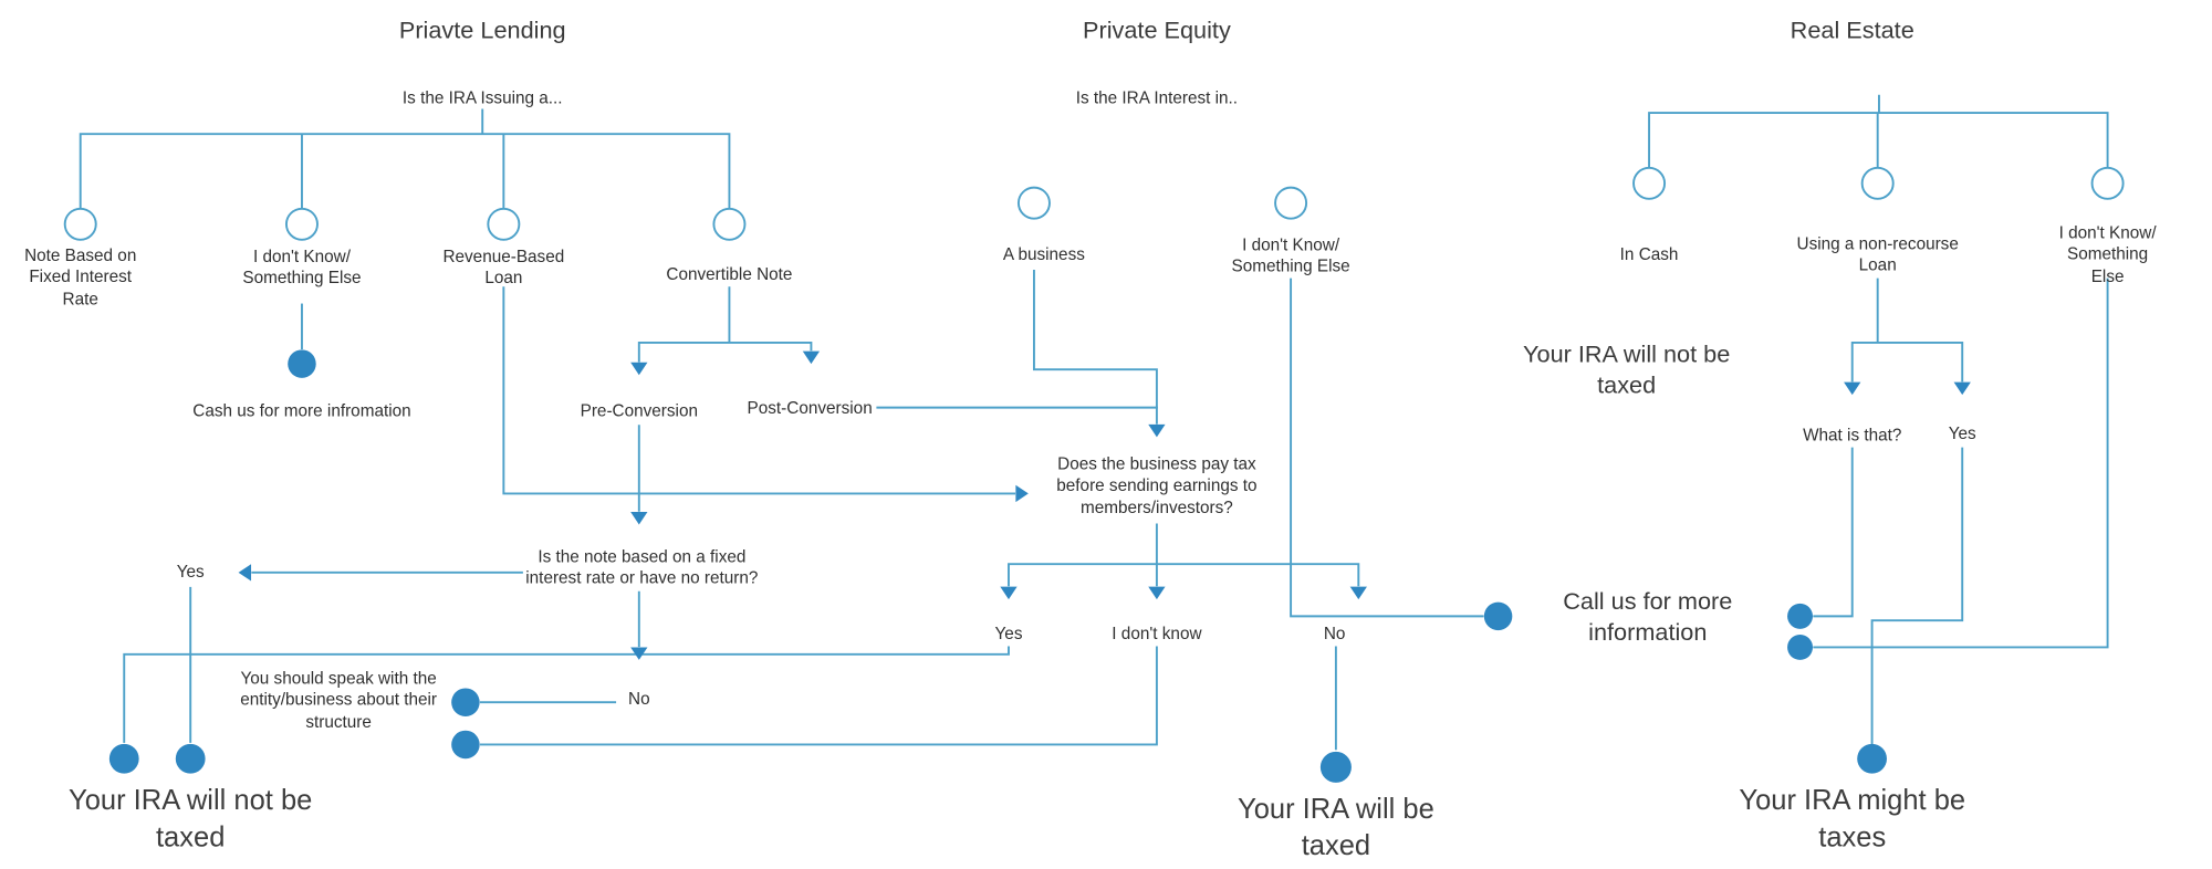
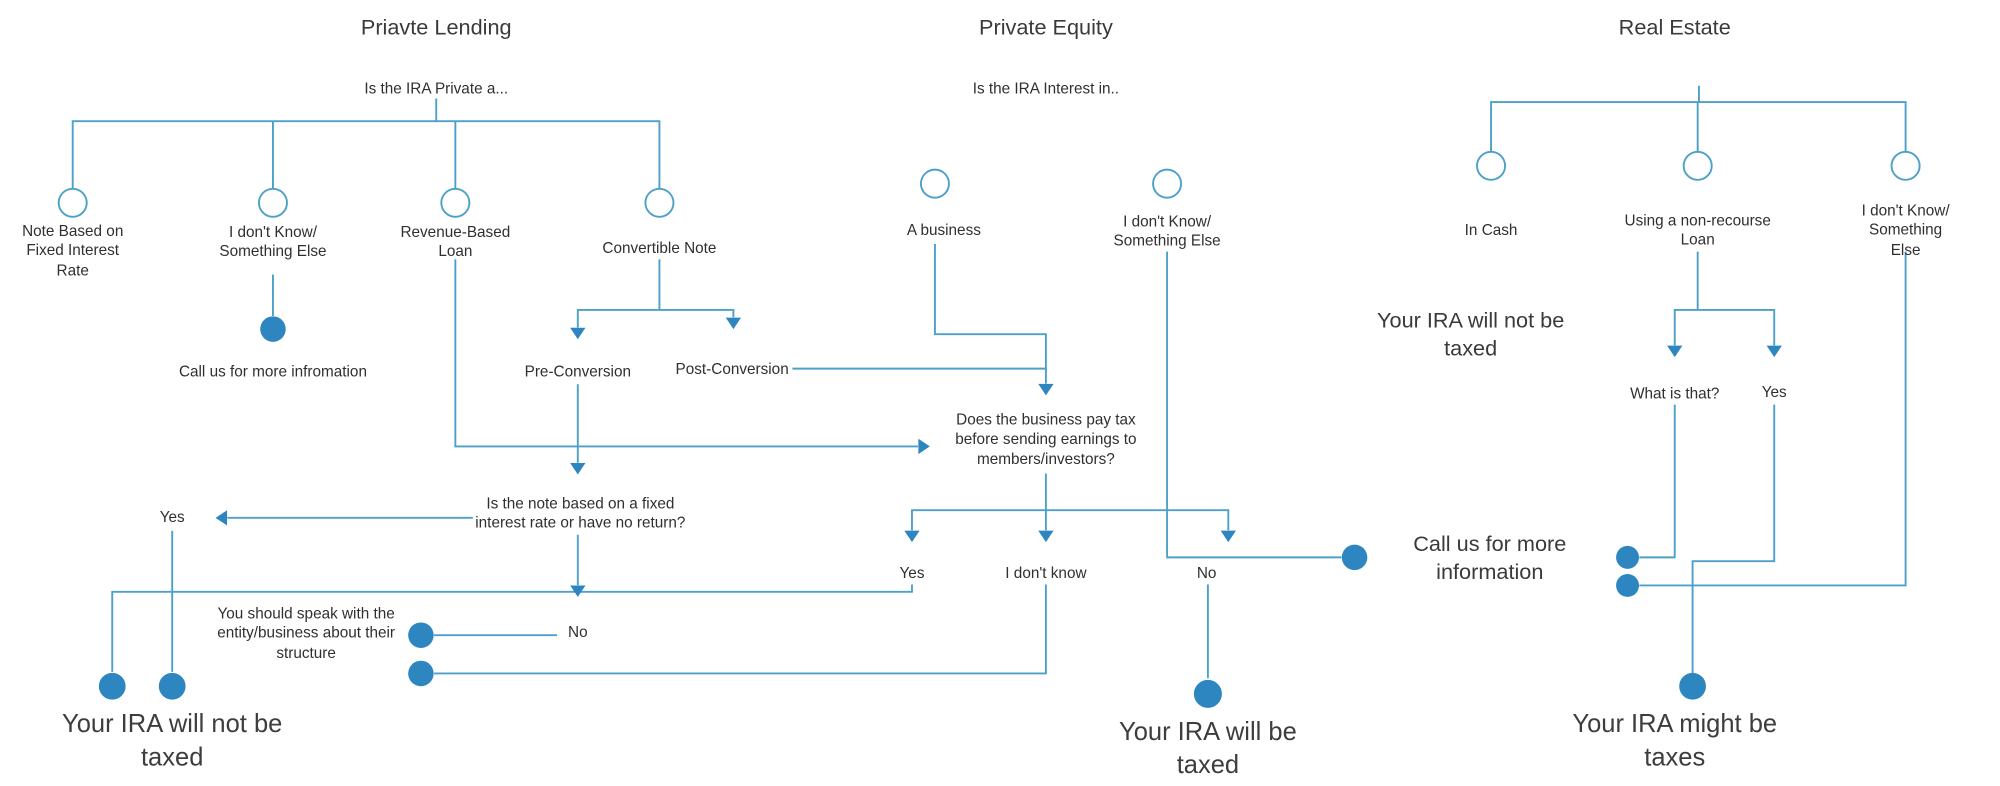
  Priavte Lending
- Is the IRA Issuing a...
+ Is the IRA Private a...
  Note Based on
  Fixed Interest
  Rate
  I don't Know/
  Something Else
  Revenue-Based
  Loan
  Convertible Note
- Cash us for more infromation
+ Call us for more infromation
  Pre-Conversion
  Post-Conversion
  Is the note based on a fixed
  interest rate or have no return?
  Yes
  No
  You should speak with the
  entity/business about their
  structure
  Your IRA will not be
  taxed
  Private Equity
  Is the IRA Interest in..
  A business
  I don't Know/
  Something Else
  Does the business pay tax
  before sending earnings to
  members/investors?
  Yes
  I don't know
  No
  Your IRA will be
  taxed
  Real Estate
  In Cash
  Using a non-recourse
  Loan
  I don't Know/
  Something Else
  Your IRA will not be
  taxed
  What is that?
  Yes
  Call us for more
  information
  Your IRA might be
  taxes
